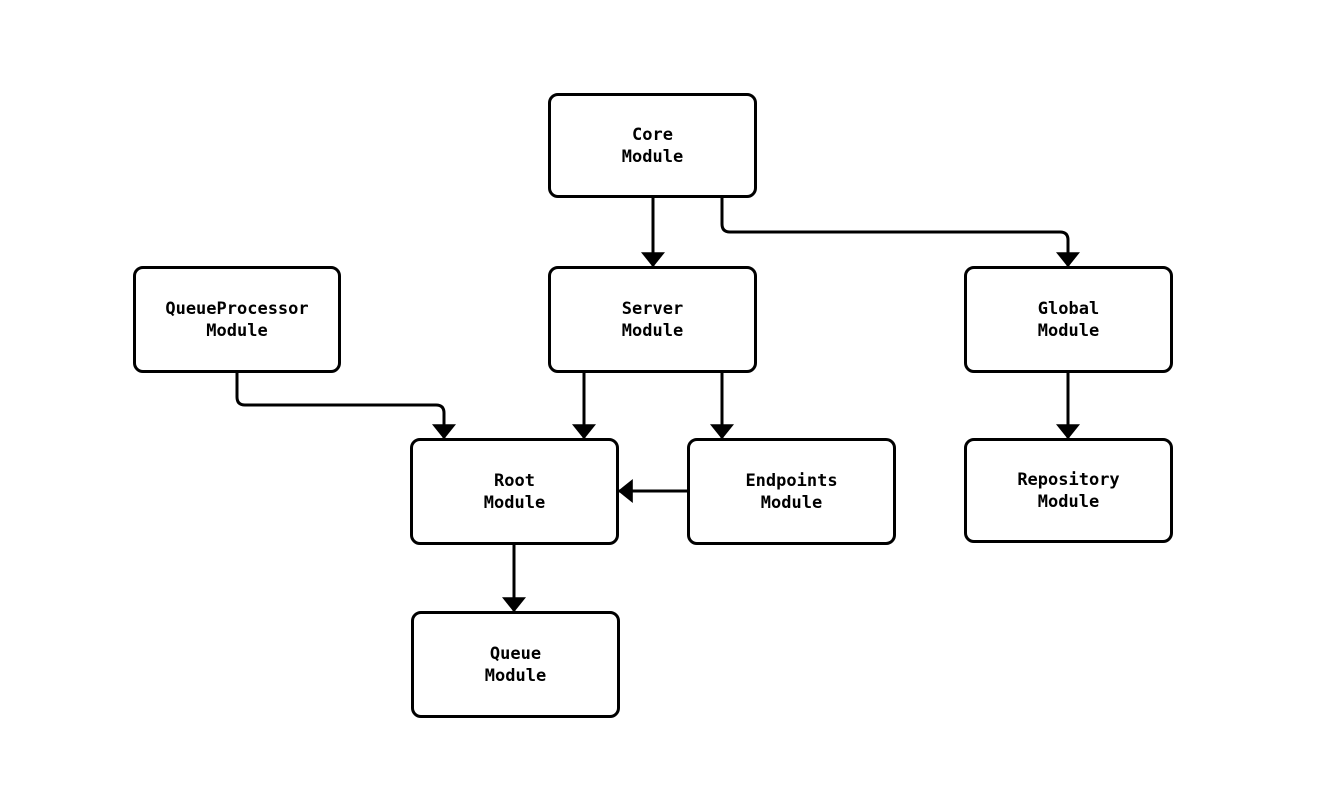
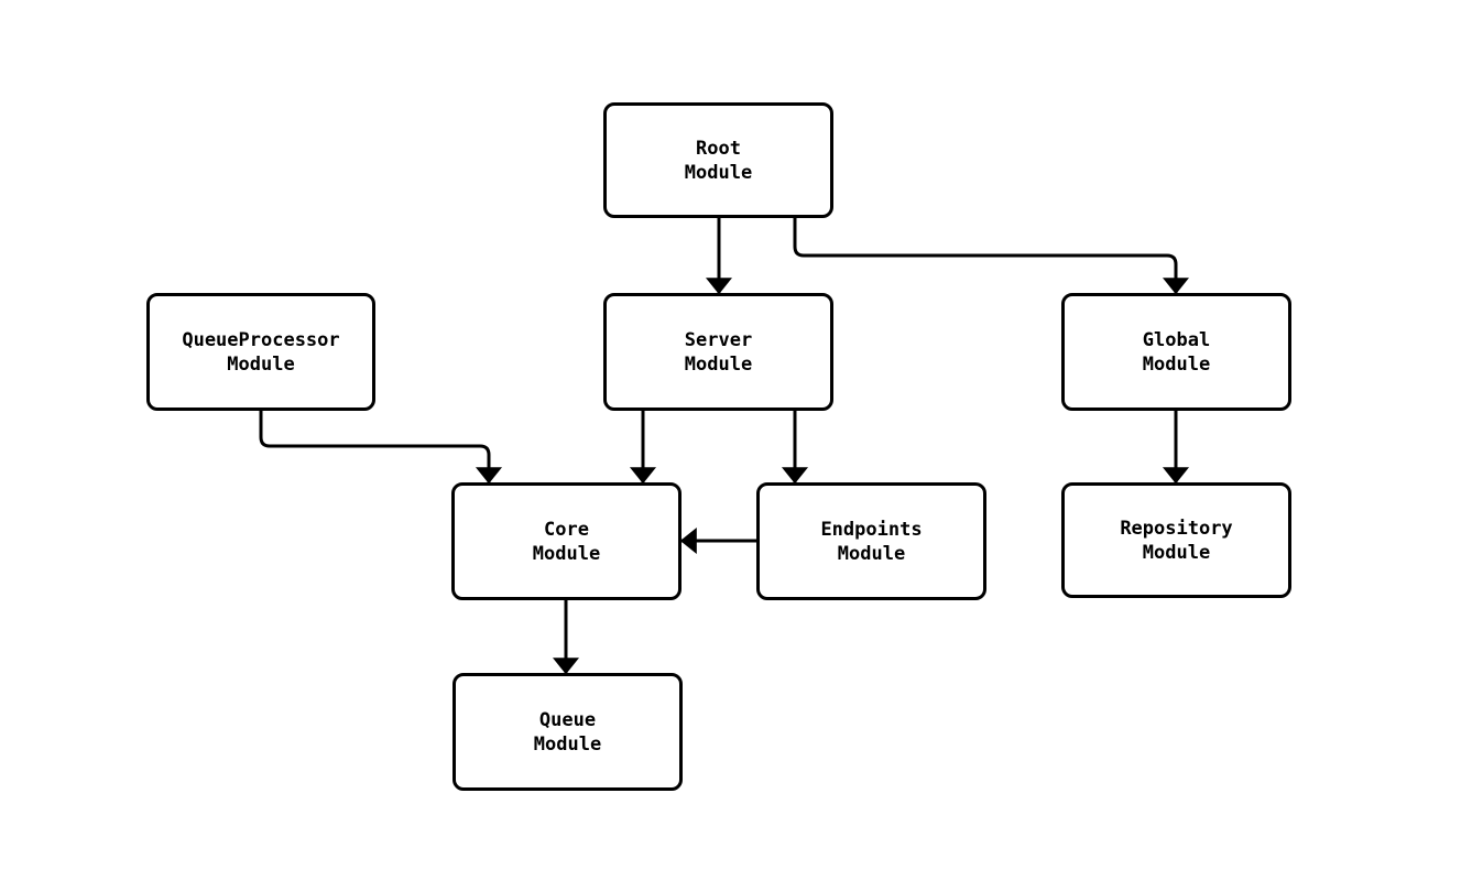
- Core
+ Root
  Module
  QueueProcessor
  Module
  Server
  Module
  Global
  Module
- Root
+ Core
  Module
  Endpoints
  Module
  Repository
  Module
  Queue
  Module
